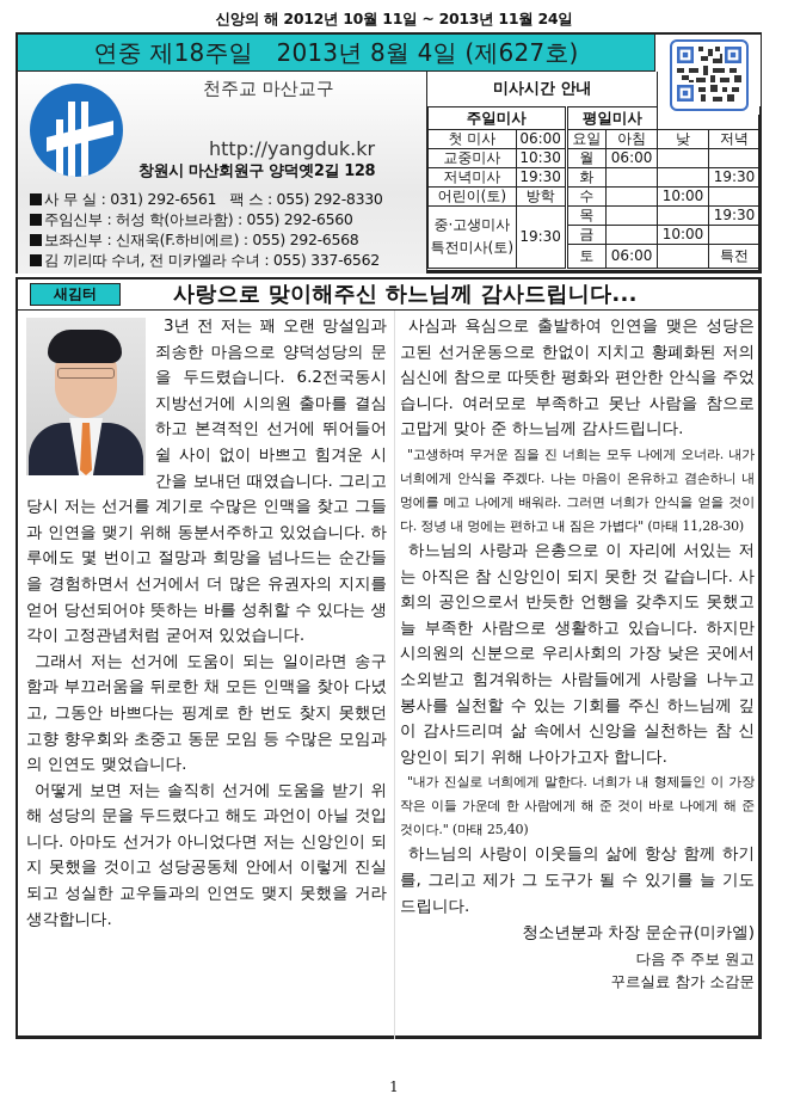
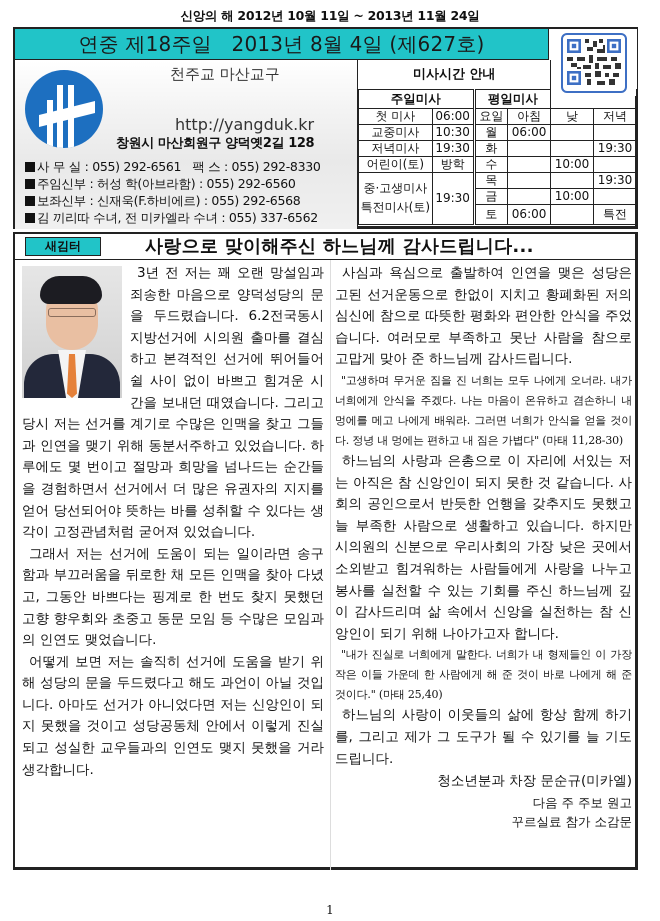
  신앙의 해 2012년 10월 11일 ~ 2013년 11월 24일
  연중 제18주일 2013년 8월 4일 (제627호)
  천주교 마산교구
  http://yangduk.kr
  창원시 마산회원구 양덕옛2길 128
- 사 무 실 : 031) 292-6561 팩 스 : 055) 292-8330
+ 사 무 실 : 055) 292-6561 팩 스 : 055) 292-8330
  주임신부 : 허성 학(아브라함) : 055) 292-6560
  보좌신부 : 신재욱(F.하비에르) : 055) 292-6568
  김 끼리따 수녀, 전 미카엘라 수녀 : 055) 337-6562
  미사시간 안내
  주일미사	평일미사
  첫 미사	06:00	요일	아침	낮	저녁
  교중미사	10:30	월	06:00
  저녁미사	19:30	화			19:30
  어린이(토)	방학	수		10:00
  중·고생미사특전미사(토)	19:30	목			19:30
  금		10:00
  토	06:00		특전
  새김터
  사랑으로 맞이해주신 하느님께 감사드립니다...
  3년 전 저는 꽤 오랜 망설임과 죄송한 마음으로 양덕성당의 문을 두드렸습니다. 6.2전국동시지방선거에 시의원 출마를 결심하고 본격적인 선거에 뛰어들어 쉴 사이 없이 바쁘고 힘겨운 시간을 보내던 때였습니다. 그리고 당시 저는 선거를 계기로 수많은 인맥을 찾고 그들과 인연을 맺기 위해 동분서주하고 있었습니다. 하루에도 몇 번이고 절망과 희망을 넘나드는 순간들을 경험하면서 선거에서 더 많은 유권자의 지지를 얻어 당선되어야 뜻하는 바를 성취할 수 있다는 생각이 고정관념처럼 굳어져 있었습니다.
  그래서 저는 선거에 도움이 되는 일이라면 송구함과 부끄러움을 뒤로한 채 모든 인맥을 찾아 다녔고, 그동안 바쁘다는 핑계로 한 번도 찾지 못했던 고향 향우회와 초중고 동문 모임 등 수많은 모임과의 인연도 맺었습니다.
  어떻게 보면 저는 솔직히 선거에 도움을 받기 위해 성당의 문을 두드렸다고 해도 과언이 아닐 것입니다. 아마도 선거가 아니었다면 저는 신앙인이 되지 못했을 것이고 성당공동체 안에서 이렇게 진실되고 성실한 교우들과의 인연도 맺지 못했을 거라 생각합니다.
  사심과 욕심으로 출발하여 인연을 맺은 성당은 고된 선거운동으로 한없이 지치고 황폐화된 저의 심신에 참으로 따뜻한 평화와 편안한 안식을 주었습니다. 여러모로 부족하고 못난 사람을 참으로 고맙게 맞아 준 하느님께 감사드립니다.
  "고생하며 무거운 짐을 진 너희는 모두 나에게 오너라. 내가 너희에게 안식을 주겠다. 나는 마음이 온유하고 겸손하니 내 멍에를 메고 나에게 배워라. 그러면 너희가 안식을 얻을 것이다. 정녕 내 멍에는 편하고 내 짐은 가볍다" (마태 11,28-30)
  하느님의 사랑과 은총으로 이 자리에 서있는 저는 아직은 참 신앙인이 되지 못한 것 같습니다. 사회의 공인으로서 반듯한 언행을 갖추지도 못했고 늘 부족한 사람으로 생활하고 있습니다. 하지만 시의원의 신분으로 우리사회의 가장 낮은 곳에서 소외받고 힘겨워하는 사람들에게 사랑을 나누고 봉사를 실천할 수 있는 기회를 주신 하느님께 깊이 감사드리며 삶 속에서 신앙을 실천하는 참 신앙인이 되기 위해 나아가고자 합니다.
  "내가 진실로 너희에게 말한다. 너희가 내 형제들인 이 가장 작은 이들 가운데 한 사람에게 해 준 것이 바로 나에게 해 준 것이다." (마태 25,40)
  하느님의 사랑이 이웃들의 삶에 항상 함께 하기를, 그리고 제가 그 도구가 될 수 있기를 늘 기도드립니다.
  청소년분과 차장 문순규(미카엘)
  다음 주 주보 원고
  꾸르실료 참가 소감문
  1
